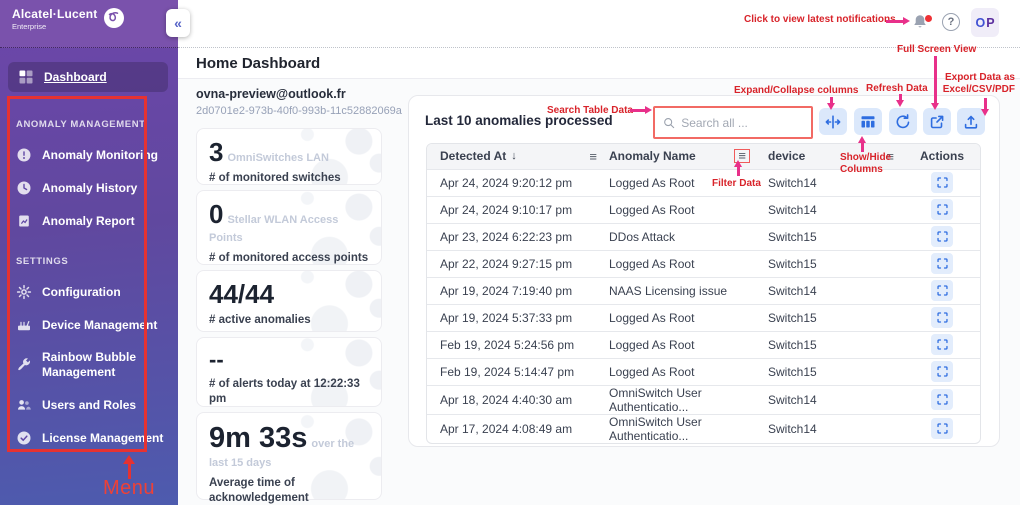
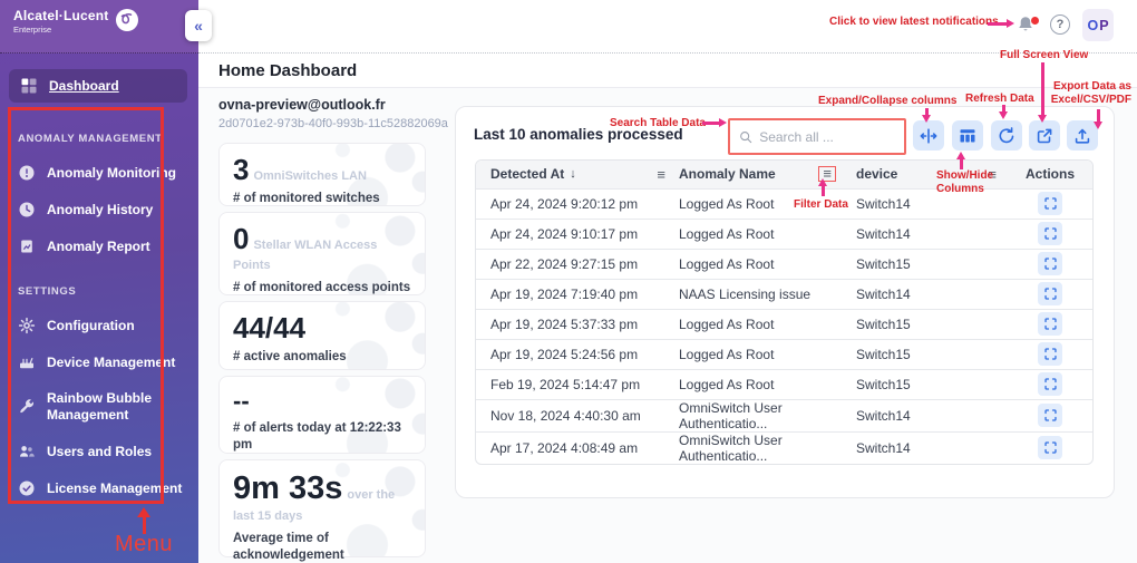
  Alcatel·Lucent
  Enterprise
  Dashboard
  ANOMALY MANAGEMENT
  Anomaly Monitoring
  Anomaly History
  Anomaly Report
  SETTINGS
  Configuration
  Device Management
  Rainbow Bubble Management
  Users and Roles
  License Management
  ?
  O
  P
  Home Dashboard
  ovna-preview@outlook.fr
  2d0701e2-973b-40f0-993b-11c52882069a
  3 OmniSwitches LAN
  # of monitored switches
  0 Stellar WLAN Access Points
  # of monitored access points
  44/44
  # active anomalies
  --
  # of alerts today at 12:22:33 pm
  9m 33s over the last 15 days
  Average time of acknowledgement
  Last 10 anomalies processed
  Search all ...
  Detected At ↓ ≡	Anomaly Name ≡	device ≡	Actions
  Apr 24, 2024 9:20:12 pm	Logged As Root	Switch14
  Apr 24, 2024 9:10:17 pm	Logged As Root	Switch14
- Apr 23, 2024 6:22:23 pm	DDos Attack	Switch15
  Apr 22, 2024 9:27:15 pm	Logged As Root	Switch15
  Apr 19, 2024 7:19:40 pm	NAAS Licensing issue	Switch14
  Apr 19, 2024 5:37:33 pm	Logged As Root	Switch15
- Feb 19, 2024 5:24:56 pm	Logged As Root	Switch15
+ Apr 19, 2024 5:24:56 pm	Logged As Root	Switch15
  Feb 19, 2024 5:14:47 pm	Logged As Root	Switch15
- Apr 18, 2024 4:40:30 am	OmniSwitch User Authenticatio...	Switch14
+ Nov 18, 2024 4:40:30 am	OmniSwitch User Authenticatio...	Switch14
  Apr 17, 2024 4:08:49 am	OmniSwitch User Authenticatio...	Switch14
  «
  Click to view latest notificatio
  Full Screen View
  Expand/Collapse columns
  Refresh Data
  Export Data as
  Excel/CSV/PDF
  Search Table Dat
  Show/Hide
  Columns
  Filter Data
  Menu
